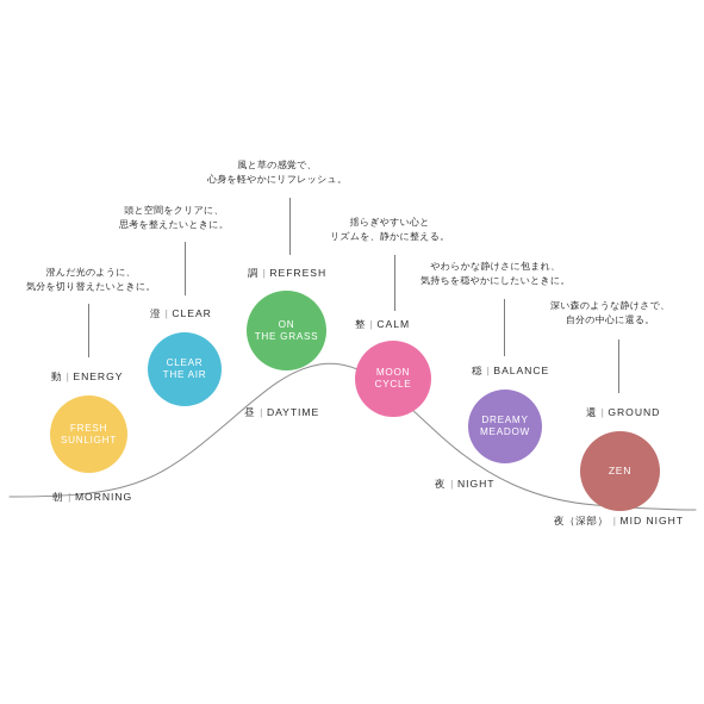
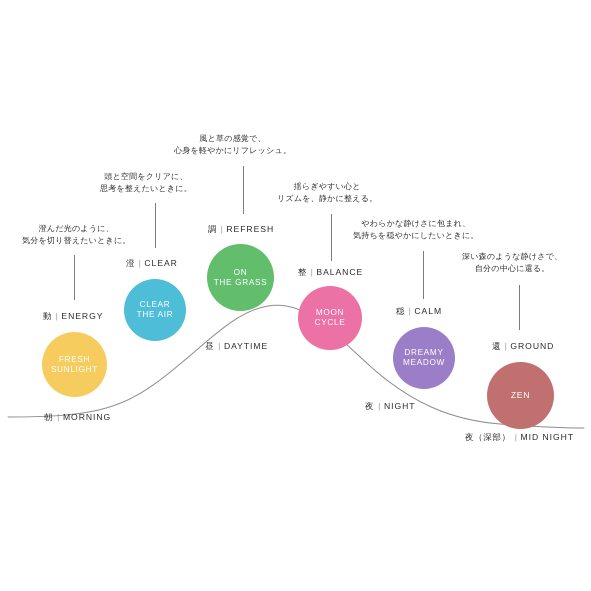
  澄んだ光のように、
  気分を切り替えたいときに。
  動 | ENERGY
  FRESH
  SUNLIGHT
  頭と空間をクリアに、
  思考を整えたいときに。
  澄 | CLEAR
  CLEAR
  THE AIR
  風と草の感覚で、
  心身を軽やかにリフレッシュ。
  調 | REFRESH
  ON
  THE GRASS
  揺らぎやすい心と
  リズムを、静かに整える。
- 整 | CALM
+ 整 | BALANCE
  MOON
  CYCLE
  やわらかな静けさに包まれ、
  気持ちを穏やかにしたいときに。
- 穏 | BALANCE
+ 穏 | CALM
  DREAMY
  MEADOW
  深い森のような静けさで、
  自分の中心に還る。
  還 | GROUND
  ZEN
  朝 | MORNING
  昼 | DAYTIME
  夜 | NIGHT
  夜（深部） | MID NIGHT
